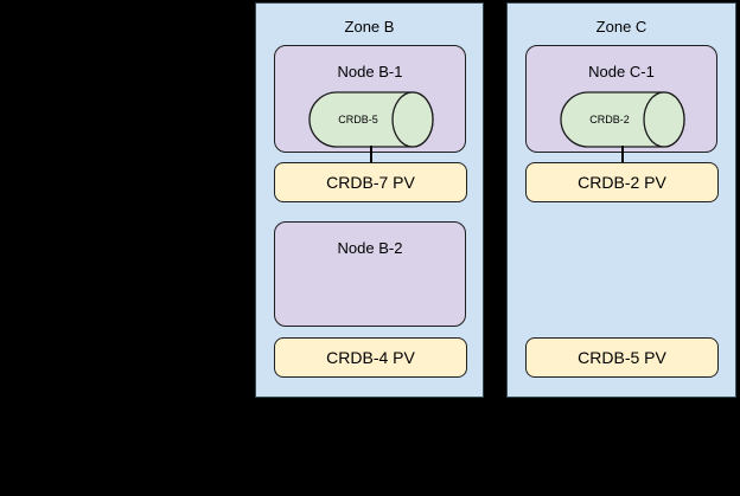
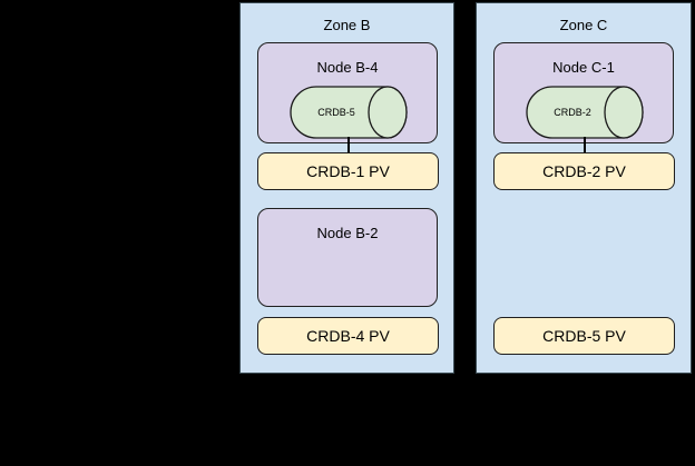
  Zone B
- Node B-1
+ Node B-4
  CRDB-5
- CRDB-7 PV
+ CRDB-1 PV
  Node B-2
  CRDB-4 PV
  Zone C
  Node C-1
  CRDB-2
  CRDB-2 PV
  CRDB-5 PV
